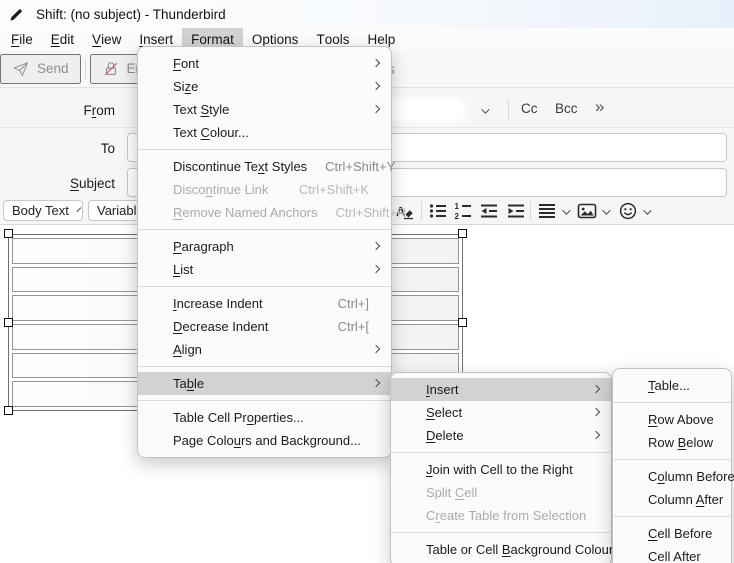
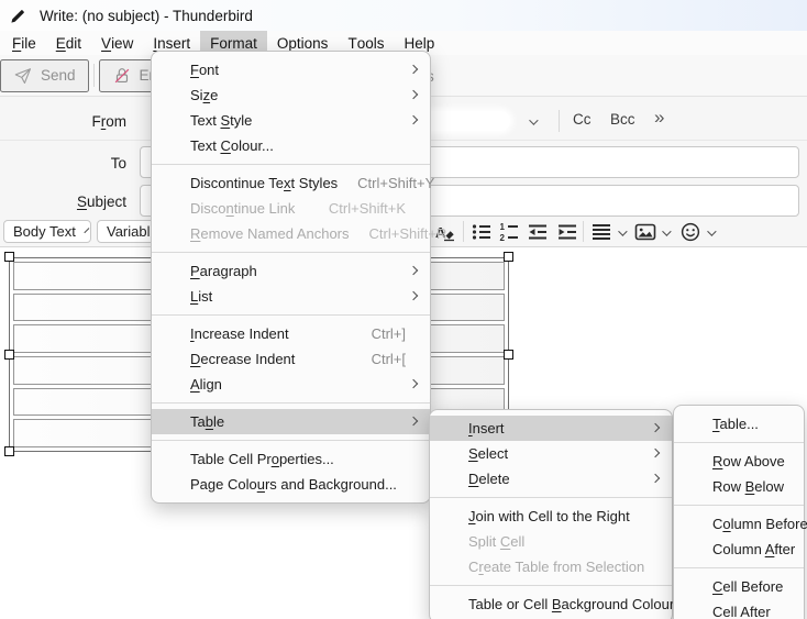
- Shift: (no subject) - Thunderbird
+ Write: (no subject) - Thunderbird
  F
  ile
  E
  dit
  V
  iew
  I
  nsert
  F
  o
  rmat
  O
  p
  tions
  T
  ools
  H
  elp
  Send
  From
  Cc
  Bcc
  »
  To
  Subject
  Body Text
  A
  1
  2
  Font
  Size
  Text Style
  Text Colour...
  Discontinue Text Styles
  Ctrl+Shift+Y
  Discontinue Link
  Ctrl+Shift+K
  Remove Named Anchors
  Ctrl+Shift+R
  Paragraph
  List
  Increase Indent
  Ctrl+]
  Decrease Indent
  Ctrl+[
  Align
  Table
  Table Cell Properties...
  Page Colours and Background...
  Insert
  Select
  Delete
  Join with Cell to the Right
  Split Cell
  Create Table from Selection
  Table or Cell Background Colour
  Table...
  Row Above
  Row Below
  Column Before
  Column After
  Cell Before
  Cell After
